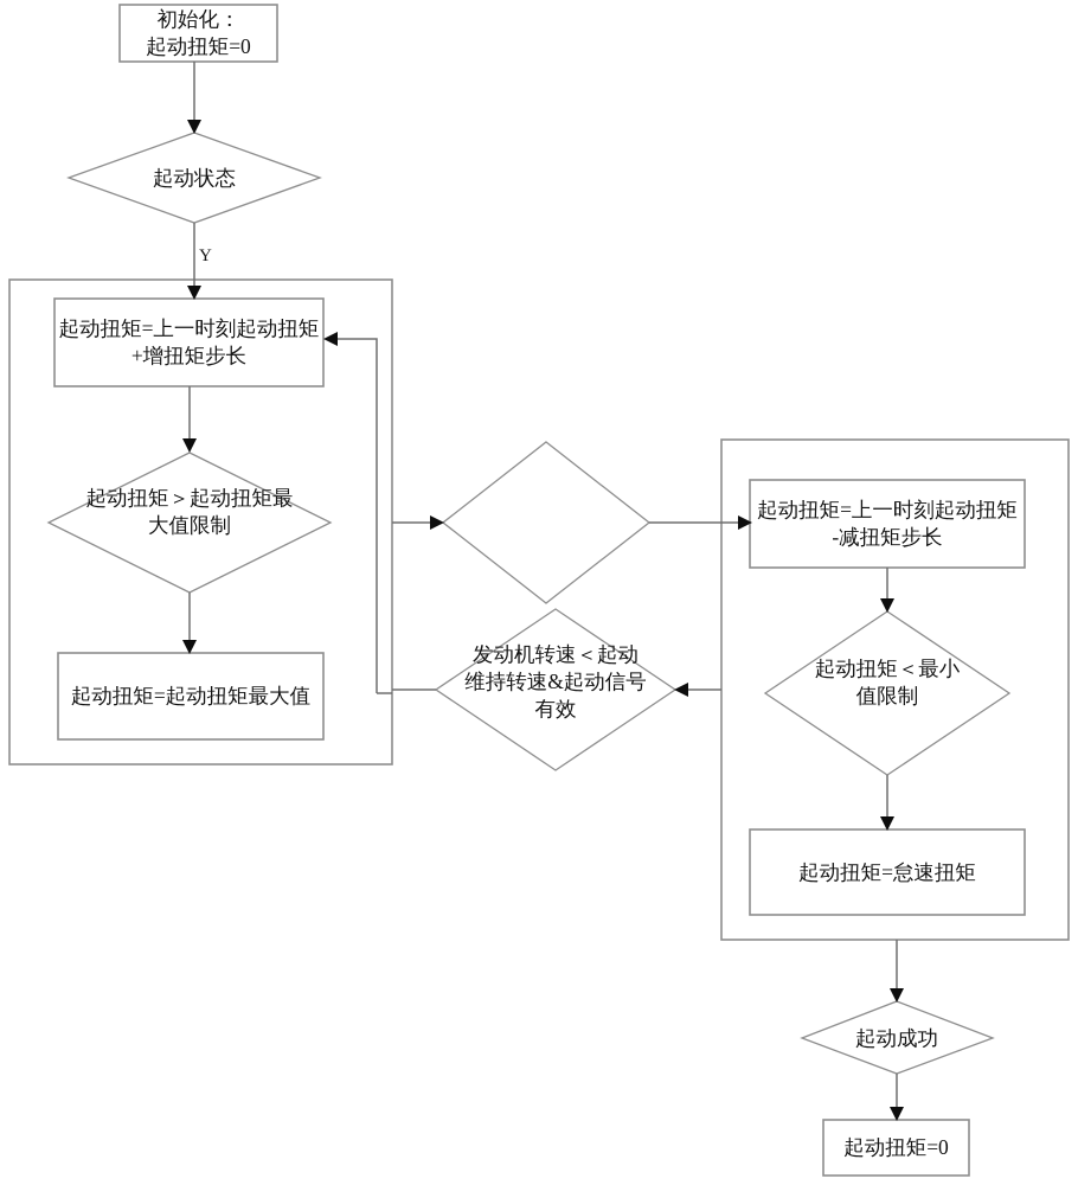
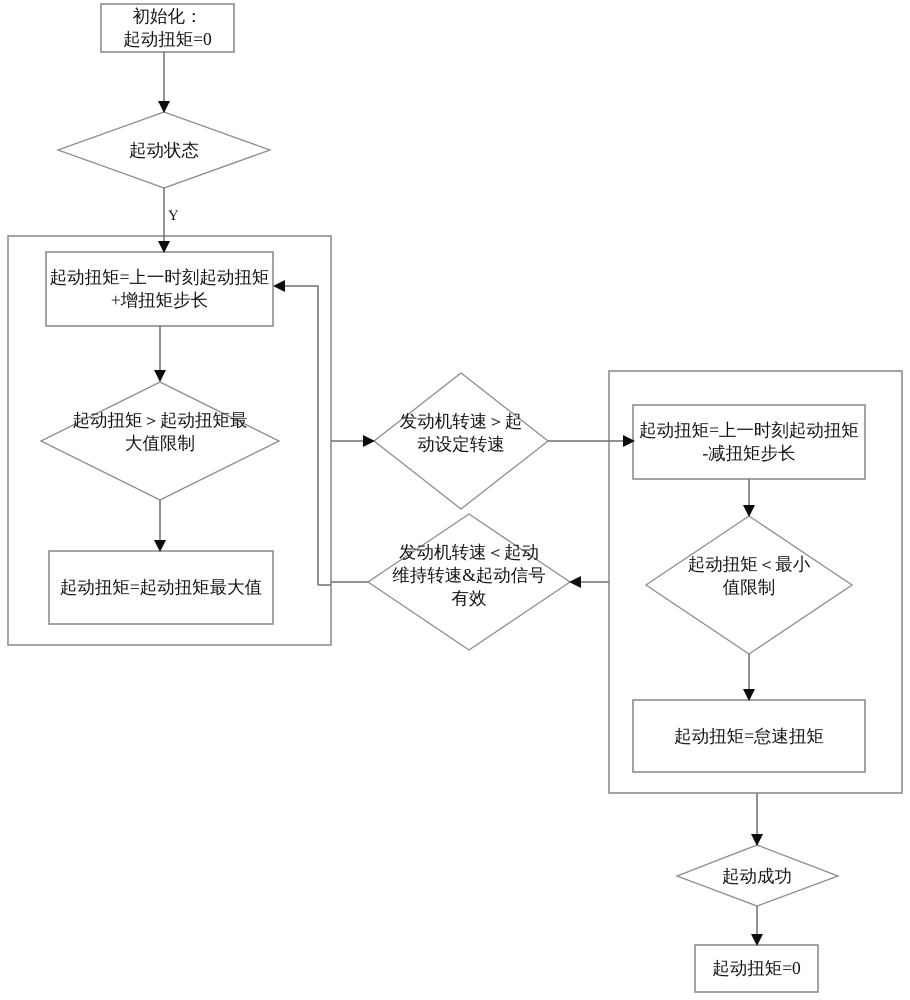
  初始化：
  起动扭矩=0
  起动状态
  Y
  起动扭矩=上一时刻起动扭矩
  +增扭矩步长
  起动扭矩＞起动扭矩最
  大值限制
  起动扭矩=起动扭矩最大值
+ 发动机转速＞起
+ 动设定转速
  发动机转速＜起动
  维持转速&起动信号
  有效
  起动扭矩=上一时刻起动扭矩
  -减扭矩步长
  起动扭矩＜最小
  值限制
  起动扭矩=怠速扭矩
  起动成功
  起动扭矩=0
